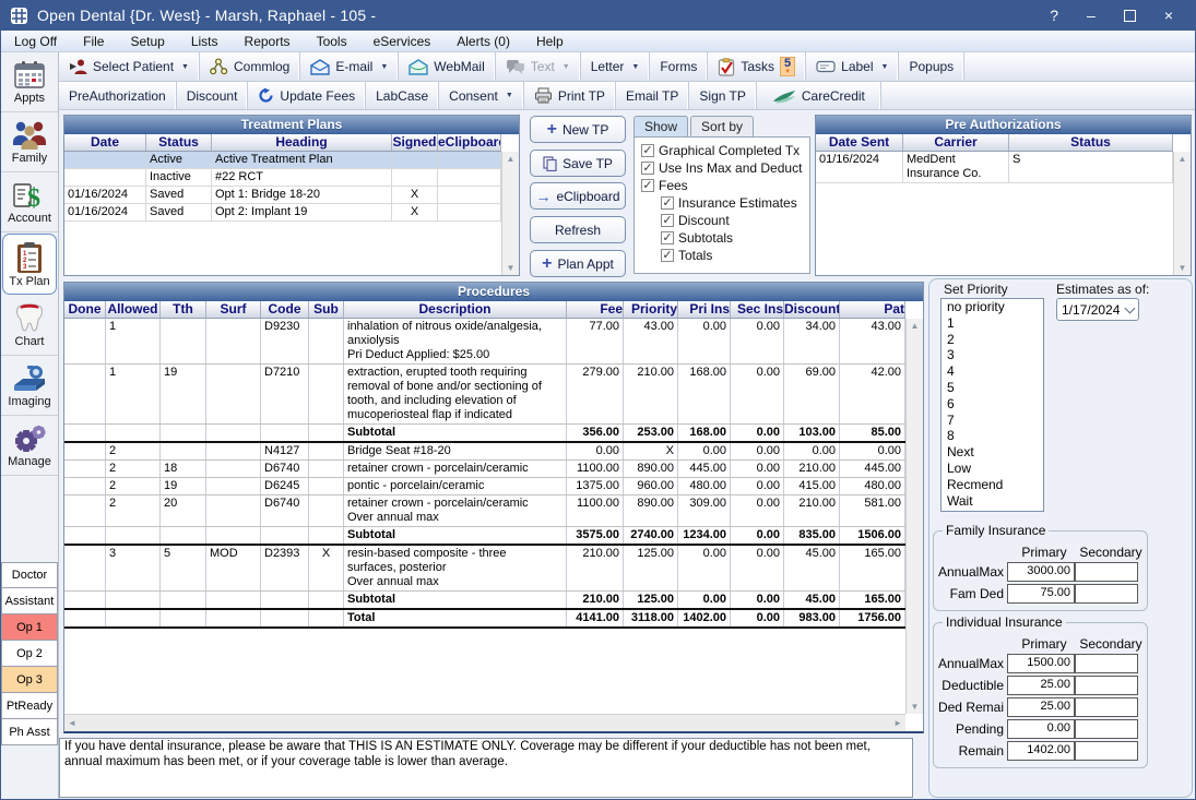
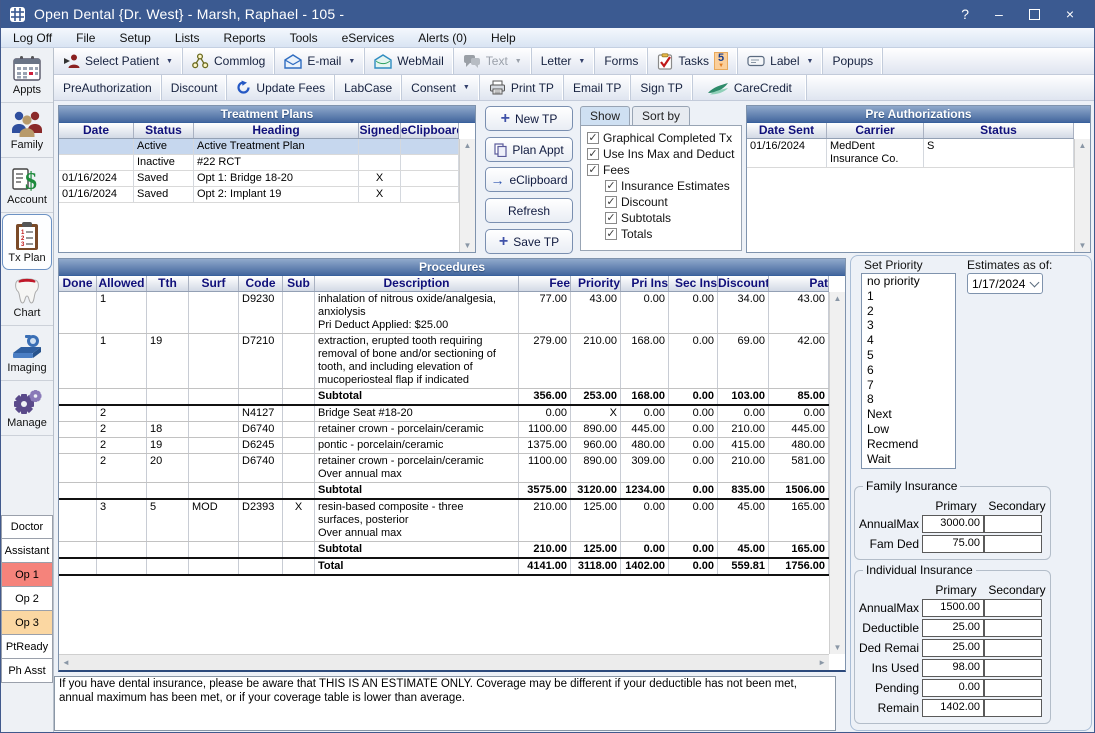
  Open Dental {Dr. West} - Marsh, Raphael - 105 -
  ?
  –
  ×
  Log Off
  File
  Setup
  Lists
  Reports
  Tools
  eServices
  Alerts (0)
  Help
  Select Patient
  Commlog
  E-mail
  WebMail
  Text
  Letter
  Forms
  Tasks
  5
  Label
  Popups
  PreAuthorization
  Discount
  Update Fees
  LabCase
  Consent
  Print TP
  Email TP
  Sign TP
  CareCredit
  Appts
  Family
  $
  Account
  Tx Plan
  Chart
  Imaging
  Manage
  Doctor
  Assistant
  Op 1
  Op 2
  Op 3
  PtReady
  Ph Asst
  Treatment Plans
  Date
  Status
  Heading
  Signed
  eClipboar
  Active
  Active Treatment Plan
  Inactive
  #22 RCT
  01/16/2024
  Saved
  Opt 1: Bridge 18-20
  X
  01/16/2024
  Saved
  Opt 2: Implant 19
  X
  ▲
  ▼
  +
  New TP
- Save TP
+ Plan Appt
  →
  eClipboard
  Refresh
  +
- Plan Appt
+ Save TP
  Show
  Sort by
  ✓
  Graphical Completed Tx
  ✓
  Use Ins Max and Deduct
  ✓
  Fees
  ✓
  Insurance Estimates
  ✓
  Discount
  ✓
  Subtotals
  ✓
  Totals
  Pre Authorizations
  Date Sent
  Carrier
  Status
  01/16/2024
  MedDent
  Insurance Co.
  S
  ▲
  ▼
  Procedures
  Done
  Allowed
  Tth
  Surf
  Code
  Sub
  Description
  Fee
  Priority
  Pri Ins
  Sec Ins
  Discount
  Pat
  1
  D9230
  inhalation of nitrous oxide/analgesia,
  anxiolysis
  Pri Deduct Applied: $25.00
  77.00
  43.00
  0.00
  0.00
  34.00
  43.00
  1
  19
  D7210
  extraction, erupted tooth requiring
  removal of bone and/or sectioning of
  tooth, and including elevation of
  mucoperiosteal flap if indicated
  279.00
  210.00
  168.00
  0.00
  69.00
  42.00
  Subtotal
  356.00
  253.00
  168.00
  0.00
  103.00
  85.00
  2
  N4127
  Bridge Seat #18-20
  0.00
  X
  0.00
  0.00
  0.00
  0.00
  2
  18
  D6740
  retainer crown - porcelain/ceramic
  1100.00
  890.00
  445.00
  0.00
  210.00
  445.00
  2
  19
  D6245
  pontic - porcelain/ceramic
  1375.00
  960.00
  480.00
  0.00
  415.00
  480.00
  2
  20
  D6740
  retainer crown - porcelain/ceramic
  Over annual max
  1100.00
  890.00
  309.00
  0.00
  210.00
  581.00
  Subtotal
  3575.00
- 2740.00
+ 3120.00
  1234.00
  0.00
  835.00
  1506.00
  3
  5
  MOD
  D2393
  X
  resin-based composite - three
  surfaces, posterior
  Over annual max
  210.00
  125.00
  0.00
  0.00
  45.00
  165.00
  Subtotal
  210.00
  125.00
  0.00
  0.00
  45.00
  165.00
  Total
  4141.00
  3118.00
  1402.00
  0.00
- 983.00
+ 559.81
  1756.00
  ▲
  ▼
  ◄
  ►
  Set Priority
  no priority
  1
  2
  3
  4
  5
  6
  7
  8
  Next
  Low
  Recmend
  Wait
  Estimates as of:
  1/17/2024
  Family Insurance
  Primary
  Secondary
  AnnualMax
  3000.00
  Fam Ded
  75.00
  Individual Insurance
  Primary
  Secondary
  AnnualMax
  1500.00
  Deductible
  25.00
  Ded Remai
  25.00
+ Ins Used
+ 98.00
  Pending
  0.00
  Remain
  1402.00
  If you have dental insurance, please be aware that THIS IS AN ESTIMATE ONLY. Coverage may be different if your deductible has not been met, annual maximum has been met, or if your coverage table is lower than average.
